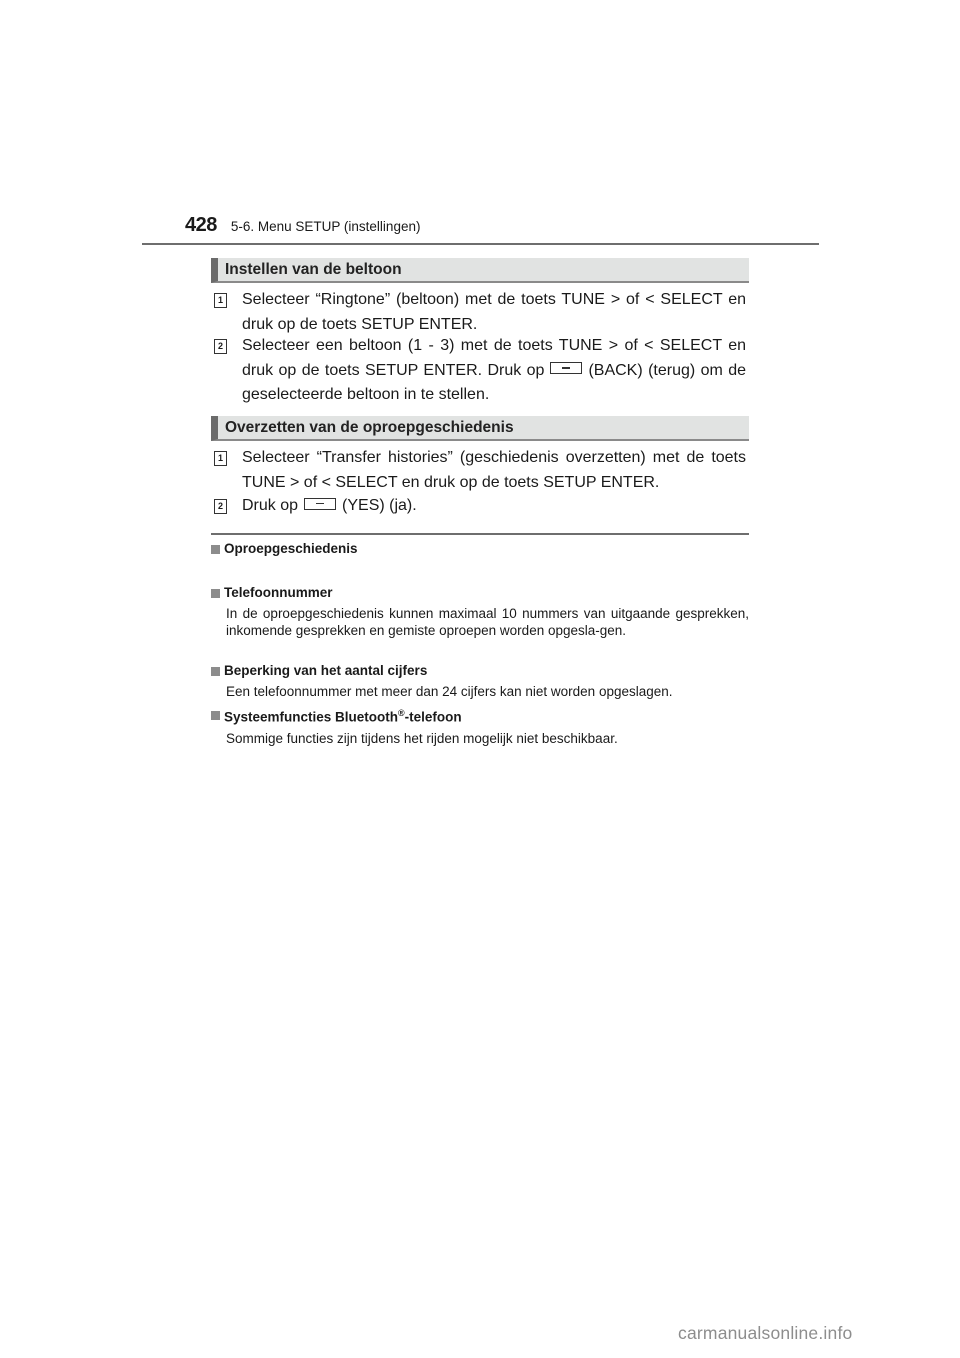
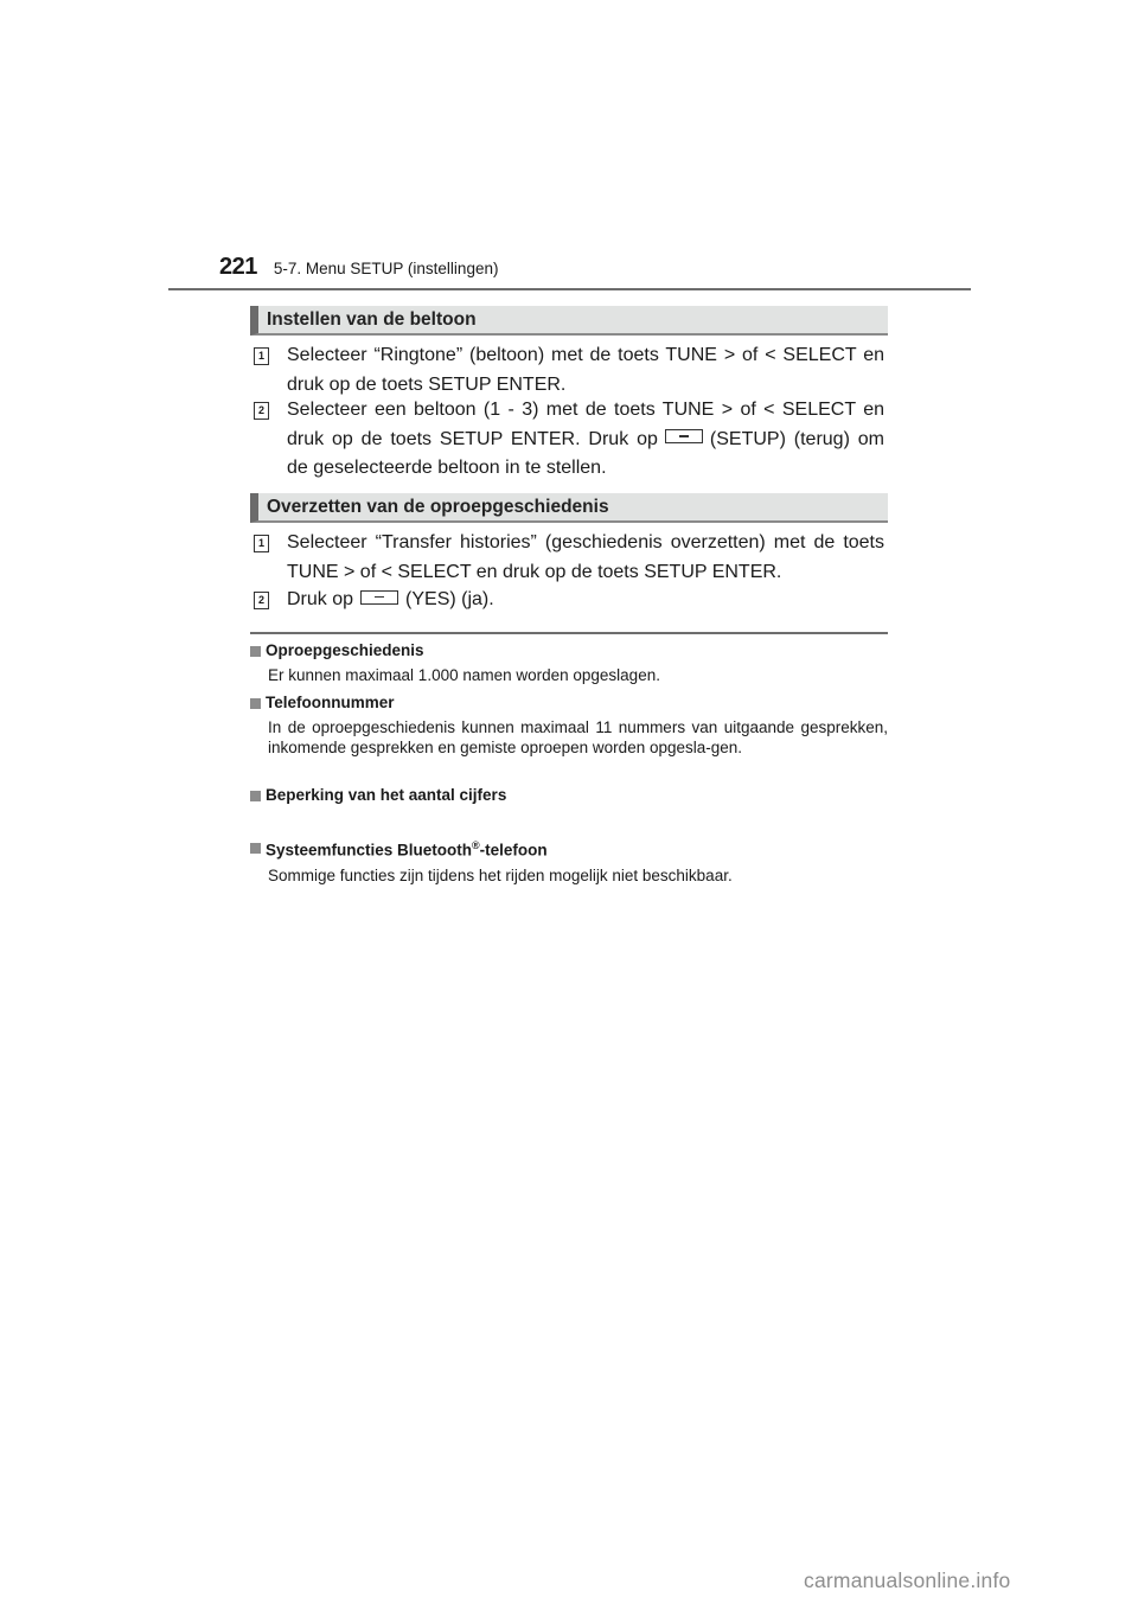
- 428
+ 221
- 5-6. Menu SETUP (instellingen)
+ 5-7. Menu SETUP (instellingen)
  Instellen van de beltoon
  1
  Selecteer “Ringtone” (beltoon) met de toets TUNE > of < SELECT en druk op de toets SETUP ENTER.
  2
- Selecteer een beltoon (1 - 3) met de toets TUNE > of < SELECT en druk op de toets SETUP ENTER. Druk op (BACK) (terug) om de geselecteerde beltoon in te stellen.
+ Selecteer een beltoon (1 - 3) met de toets TUNE > of < SELECT en druk op de toets SETUP ENTER. Druk op (SETUP) (terug) om de geselecteerde beltoon in te stellen.
  Overzetten van de oproepgeschiedenis
  1
  Selecteer “Transfer histories” (geschiedenis overzetten) met de toets TUNE > of < SELECT en druk op de toets SETUP ENTER.
  2
  Druk op (YES) (ja).
  Oproepgeschiedenis
+ Er kunnen maximaal 1.000 namen worden opgeslagen.
  Telefoonnummer
- In de oproepgeschiedenis kunnen maximaal 10 nummers van uitgaande gesprekken, inkomende gesprekken en gemiste oproepen worden opgesla-gen.
+ In de oproepgeschiedenis kunnen maximaal 11 nummers van uitgaande gesprekken, inkomende gesprekken en gemiste oproepen worden opgesla-gen.
  Beperking van het aantal cijfers
- Een telefoonnummer met meer dan 24 cijfers kan niet worden opgeslagen.
  Systeemfuncties Bluetooth®-telefoon
  Sommige functies zijn tijdens het rijden mogelijk niet beschikbaar.
  carmanualsonline.info
